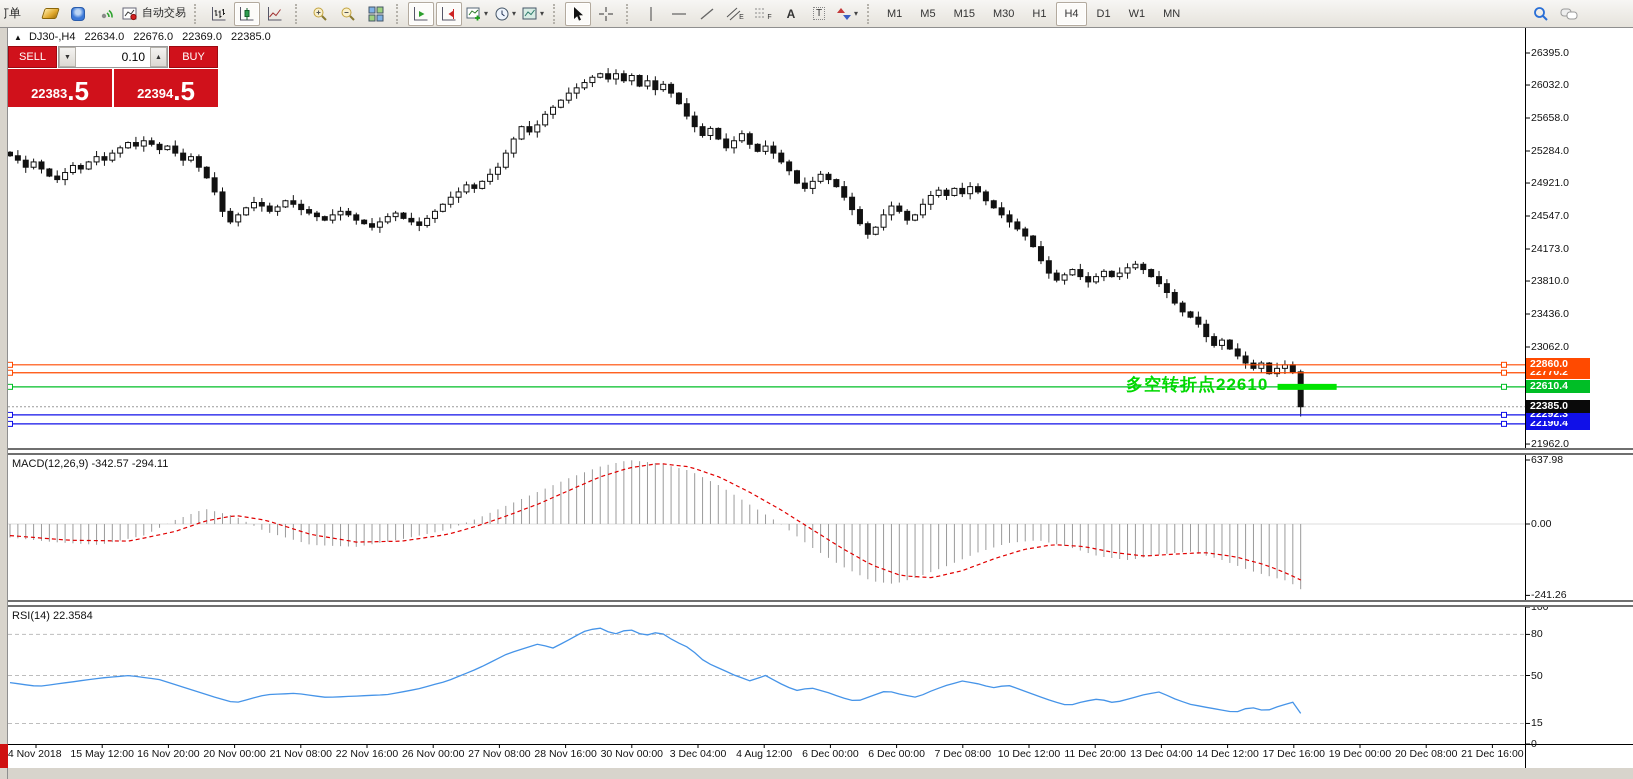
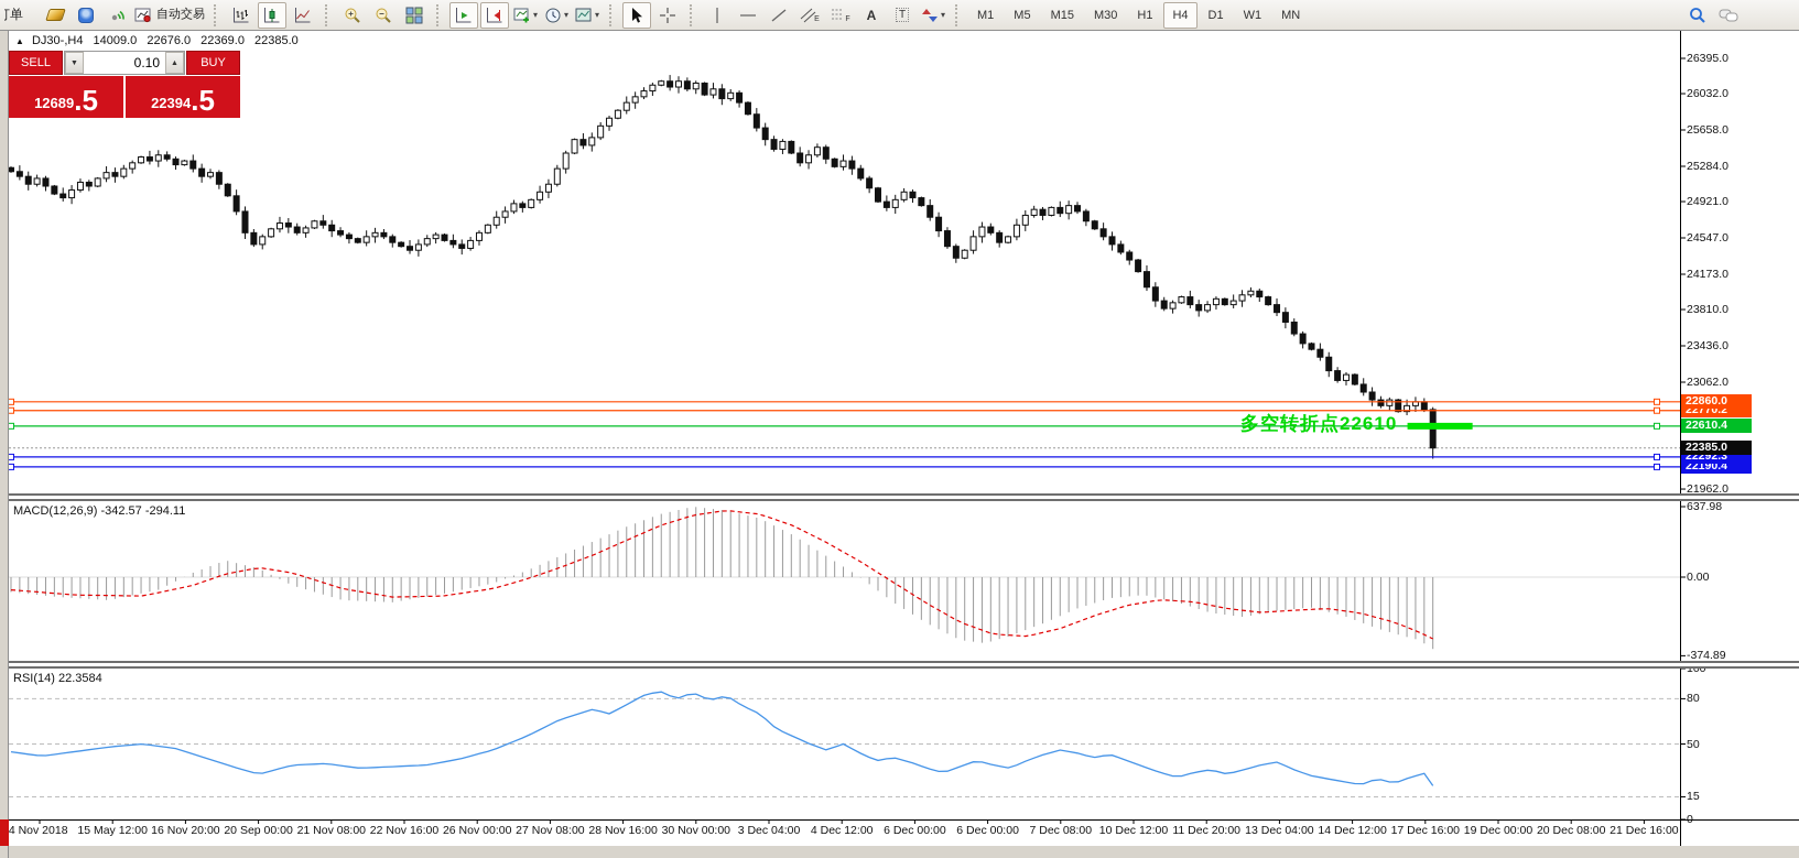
  自动交易
  ▾
  ▾
  ▾
  A
  T
  ▾
  M1
  M5
  M15
  M30
  H1
  H4
  D1
  W1
  MN
- ▲ DJ30-,H4 22634.0 22676.0 22369.0 22385.0
+ ▲ DJ30-,H4 14009.0 22676.0 22369.0 22385.0
  SELL
  0.10
  BUY
- 22383
+ 12689
  .5
  22394
  .5
  MACD(12,26,9) -342.57 -294.11
  RSI(14) 22.3584
  多空转折点22610
  26395.0
  26032.0
  25658.0
  25284.0
  24921.0
  24547.0
  24173.0
  23810.0
  23436.0
  23062.0
  21962.0
  637.98
  0.00
- -241.26
+ -374.89
  100
  80
  50
  15
  0
  22190.4
  22292.3
  22385.0
  22770.2
  22860.0
  22610.4
  4 Nov 2018
  15 May 12:00
  16 Nov 20:00
- 20 Nov 00:00
+ 20 Sep 00:00
  21 Nov 08:00
  22 Nov 16:00
  26 Nov 00:00
  27 Nov 08:00
  28 Nov 16:00
  30 Nov 00:00
  3 Dec 04:00
- 4 Aug 12:00
+ 4 Dec 12:00
  6 Dec 00:00
  6 Dec 00:00
  7 Dec 08:00
  10 Dec 12:00
  11 Dec 20:00
  13 Dec 04:00
  14 Dec 12:00
  17 Dec 16:00
  19 Dec 00:00
  20 Dec 08:00
  21 Dec 16:00
